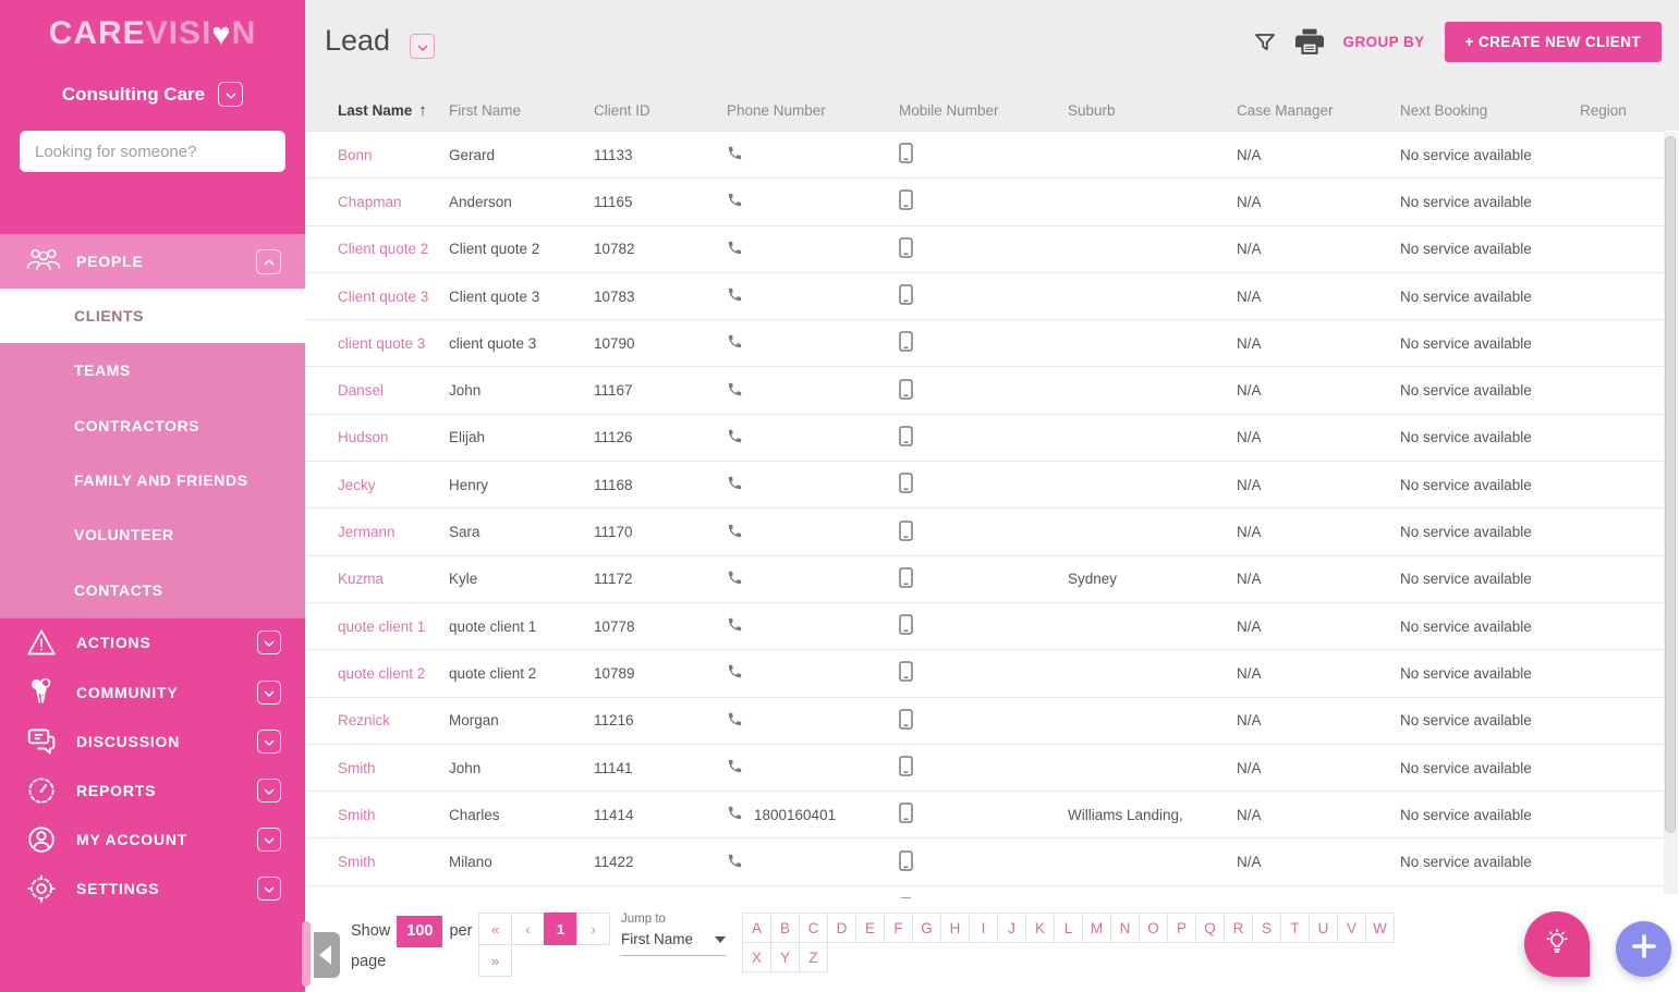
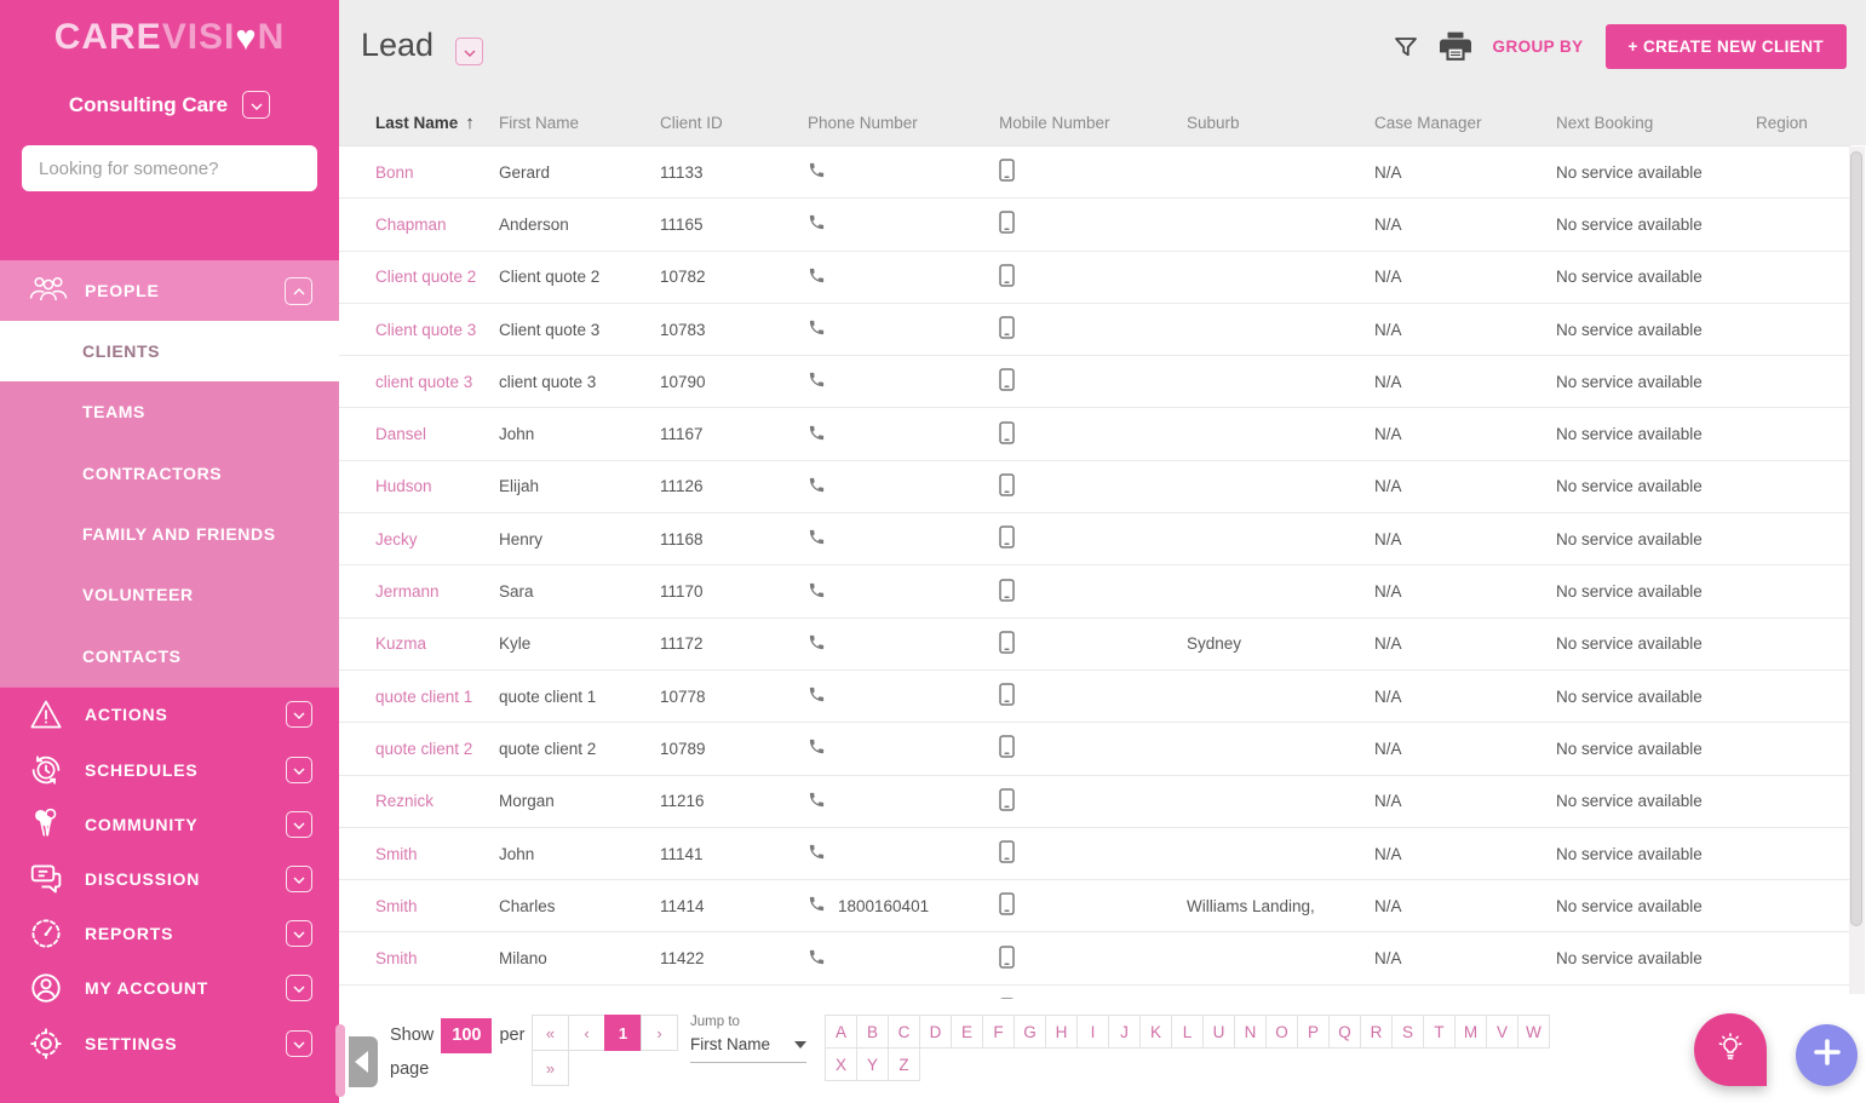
  CAREVISI♥N
  Consulting Care
  Looking for someone?
  PEOPLE
  CLIENTS
  TEAMS
  CONTRACTORS
  FAMILY AND FRIENDS
  VOLUNTEER
  CONTACTS
  ACTIONS
+ SCHEDULES
  COMMUNITY
  DISCUSSION
  REPORTS
  MY ACCOUNT
  SETTINGS
  Lead
  GROUP BY
  + CREATE NEW CLIENT
  Last Name
  ↑
  First Name
  Client ID
  Phone Number
  Mobile Number
  Suburb
  Case Manager
  Next Booking
  Region
  Bonn
  Gerard
  11133
  N/A
  No service available
  Chapman
  Anderson
  11165
  N/A
  No service available
  Client quote 2
  Client quote 2
  10782
  N/A
  No service available
  Client quote 3
  Client quote 3
  10783
  N/A
  No service available
  client quote 3
  client quote 3
  10790
  N/A
  No service available
  Dansel
  John
  11167
  N/A
  No service available
  Hudson
  Elijah
  11126
  N/A
  No service available
  Jecky
  Henry
  11168
  N/A
  No service available
  Jermann
  Sara
  11170
  N/A
  No service available
  Kuzma
  Kyle
  11172
  Sydney
  N/A
  No service available
  quote client 1
  quote client 1
  10778
  N/A
  No service available
  quote client 2
  quote client 2
  10789
  N/A
  No service available
  Reznick
  Morgan
  11216
  N/A
  No service available
  Smith
  John
  11141
  N/A
  No service available
  Smith
  Charles
  11414
  1800160401
  Williams Landing,
  N/A
  No service available
  Smith
  Milano
  11422
  N/A
  No service available
  Show 100 per page
  «
  ‹
  1
  ›
  »
  Jump to
  First Name
  A
  B
  C
  D
  E
  F
  G
  H
  I
  J
  K
  L
- M
+ U
  N
  O
  P
  Q
  R
  S
  T
- U
+ M
  V
  W
  X
  Y
  Z
